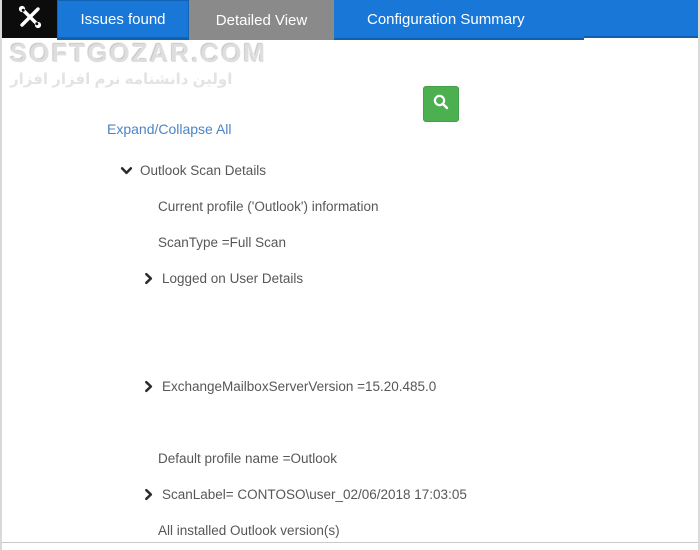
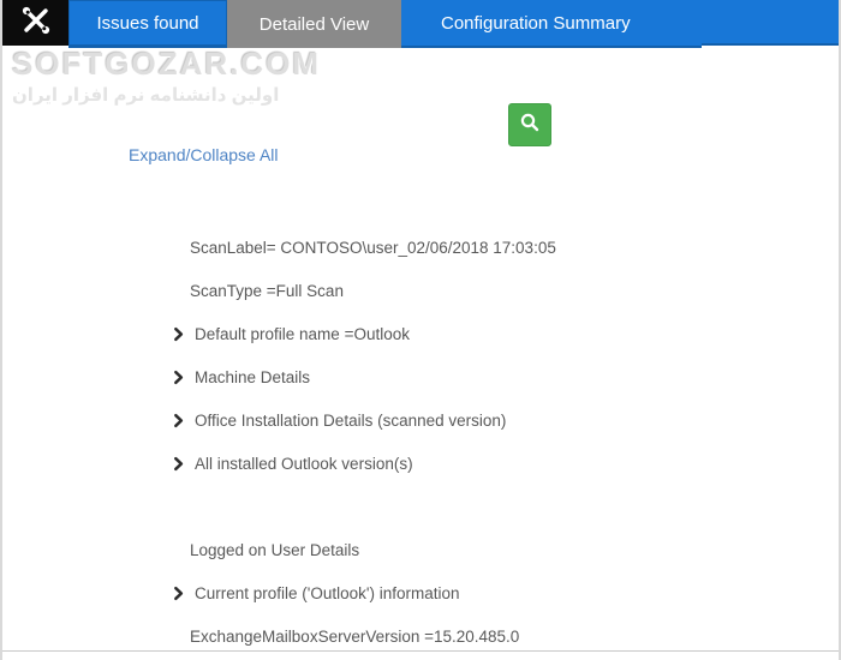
  Issues found
  Detailed View
  Configuration Summary
  SOFTGOZAR.COM
- اولین دانشنامه نرم افزار افزار
+ اولین دانشنامه نرم افزار ایران
  Expand/Collapse All
- Outlook Scan Details
- Current profile ('Outlook') information
+ ScanLabel= CONTOSO\user_02/06/2018 17:03:05
  ScanType =Full Scan
- Logged on User Details
+ Default profile name =Outlook
+ Machine Details
+ Office Installation Details (scanned version)
- ExchangeMailboxServerVersion =15.20.485.0
+ All installed Outlook version(s)
- Default profile name =Outlook
+ Logged on User Details
- ScanLabel= CONTOSO\user_02/06/2018 17:03:05
+ Current profile ('Outlook') information
- All installed Outlook version(s)
+ ExchangeMailboxServerVersion =15.20.485.0
